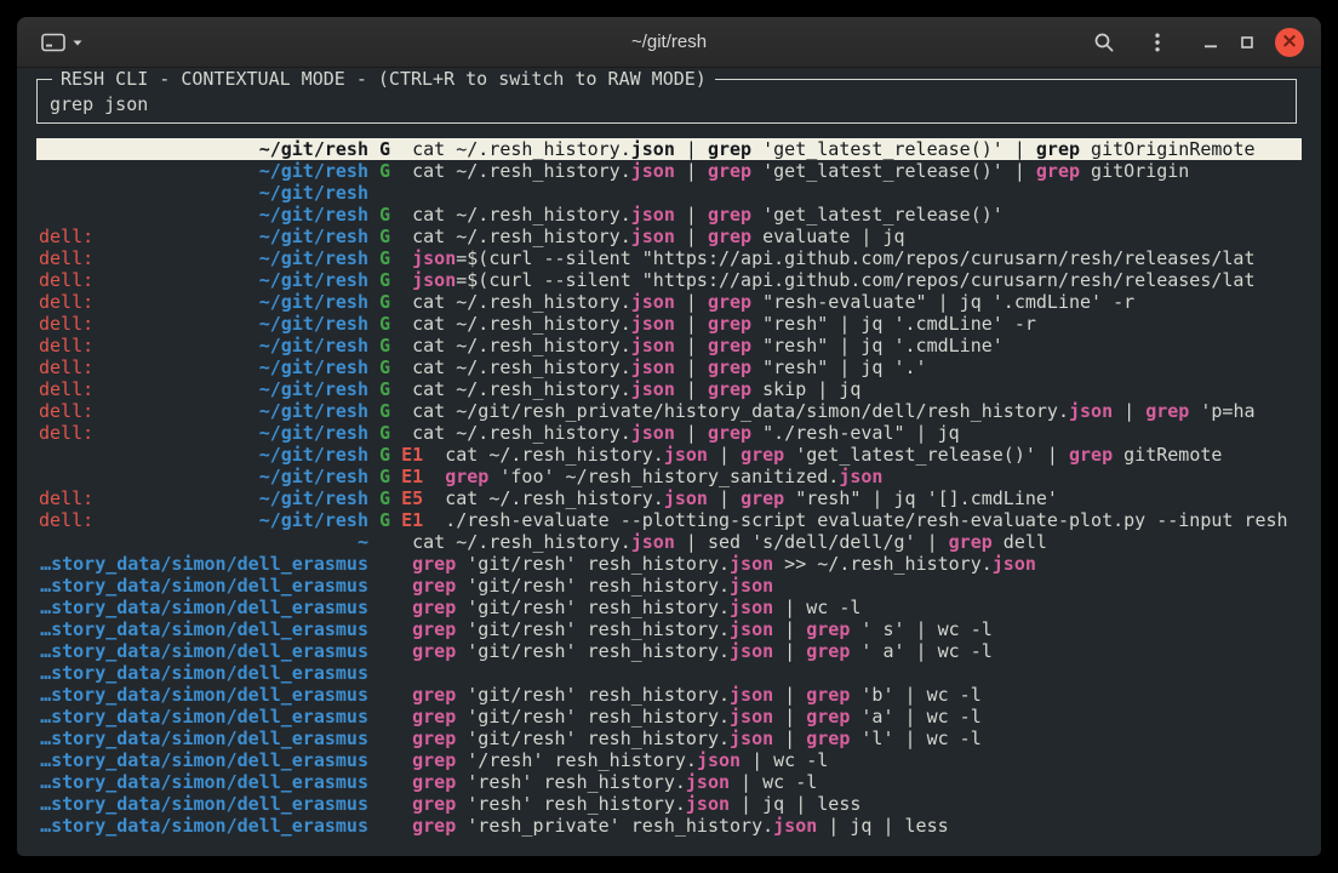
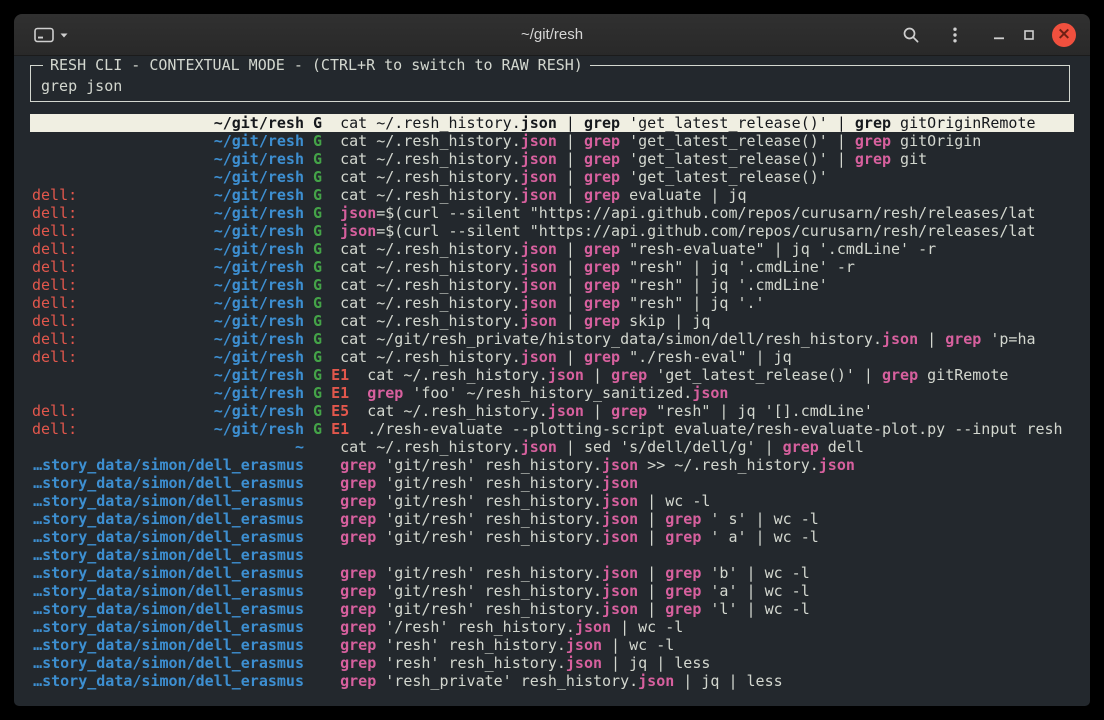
  ~/git/resh
  ×
- RESH CLI - CONTEXTUAL MODE - (CTRL+R to switch to RAW MODE)
+ RESH CLI - CONTEXTUAL MODE - (CTRL+R to switch to RAW RESH)
  grep json
  ~/git/resh
  G cat ~/.resh_history.json | grep 'get_latest_release()' | grep gitOriginRemote
  ~/git/resh
  G cat ~/.resh_history.json | grep 'get_latest_release()' | grep gitOrigin
  ~/git/resh
+ G cat ~/.resh_history.json | grep 'get_latest_release()' | grep git
  ~/git/resh
  G cat ~/.resh_history.json | grep 'get_latest_release()'
  dell:
  ~/git/resh
  G cat ~/.resh_history.json | grep evaluate | jq
  dell:
  ~/git/resh
  G json=$(curl --silent "https://api.github.com/repos/curusarn/resh/releases/lat
  dell:
  ~/git/resh
  G json=$(curl --silent "https://api.github.com/repos/curusarn/resh/releases/lat
  dell:
  ~/git/resh
  G cat ~/.resh_history.json | grep "resh-evaluate" | jq '.cmdLine' -r
  dell:
  ~/git/resh
  G cat ~/.resh_history.json | grep "resh" | jq '.cmdLine' -r
  dell:
  ~/git/resh
  G cat ~/.resh_history.json | grep "resh" | jq '.cmdLine'
  dell:
  ~/git/resh
  G cat ~/.resh_history.json | grep "resh" | jq '.'
  dell:
  ~/git/resh
  G cat ~/.resh_history.json | grep skip | jq
  dell:
  ~/git/resh
  G cat ~/git/resh_private/history_data/simon/dell/resh_history.json | grep 'p=ha
  dell:
  ~/git/resh
  G cat ~/.resh_history.json | grep "./resh-eval" | jq
  ~/git/resh
  G E1 cat ~/.resh_history.json | grep 'get_latest_release()' | grep gitRemote
  ~/git/resh
  G E1 grep 'foo' ~/resh_history_sanitized.json
  dell:
  ~/git/resh
  G E5 cat ~/.resh_history.json | grep "resh" | jq '[].cmdLine'
  dell:
  ~/git/resh
  G E1 ./resh-evaluate --plotting-script evaluate/resh-evaluate-plot.py --input resh
  ~
  cat ~/.resh_history.json | sed 's/dell/dell/g' | grep dell
  …story_data/simon/dell_erasmus
  grep 'git/resh' resh_history.json >> ~/.resh_history.json
  …story_data/simon/dell_erasmus
  grep 'git/resh' resh_history.json
  …story_data/simon/dell_erasmus
  grep 'git/resh' resh_history.json | wc -l
  …story_data/simon/dell_erasmus
  grep 'git/resh' resh_history.json | grep ' s' | wc -l
  …story_data/simon/dell_erasmus
  grep 'git/resh' resh_history.json | grep ' a' | wc -l
  …story_data/simon/dell_erasmus
  …story_data/simon/dell_erasmus
  grep 'git/resh' resh_history.json | grep 'b' | wc -l
  …story_data/simon/dell_erasmus
  grep 'git/resh' resh_history.json | grep 'a' | wc -l
  …story_data/simon/dell_erasmus
  grep 'git/resh' resh_history.json | grep 'l' | wc -l
  …story_data/simon/dell_erasmus
  grep '/resh' resh_history.json | wc -l
  …story_data/simon/dell_erasmus
  grep 'resh' resh_history.json | wc -l
  …story_data/simon/dell_erasmus
  grep 'resh' resh_history.json | jq | less
  …story_data/simon/dell_erasmus
  grep 'resh_private' resh_history.json | jq | less
